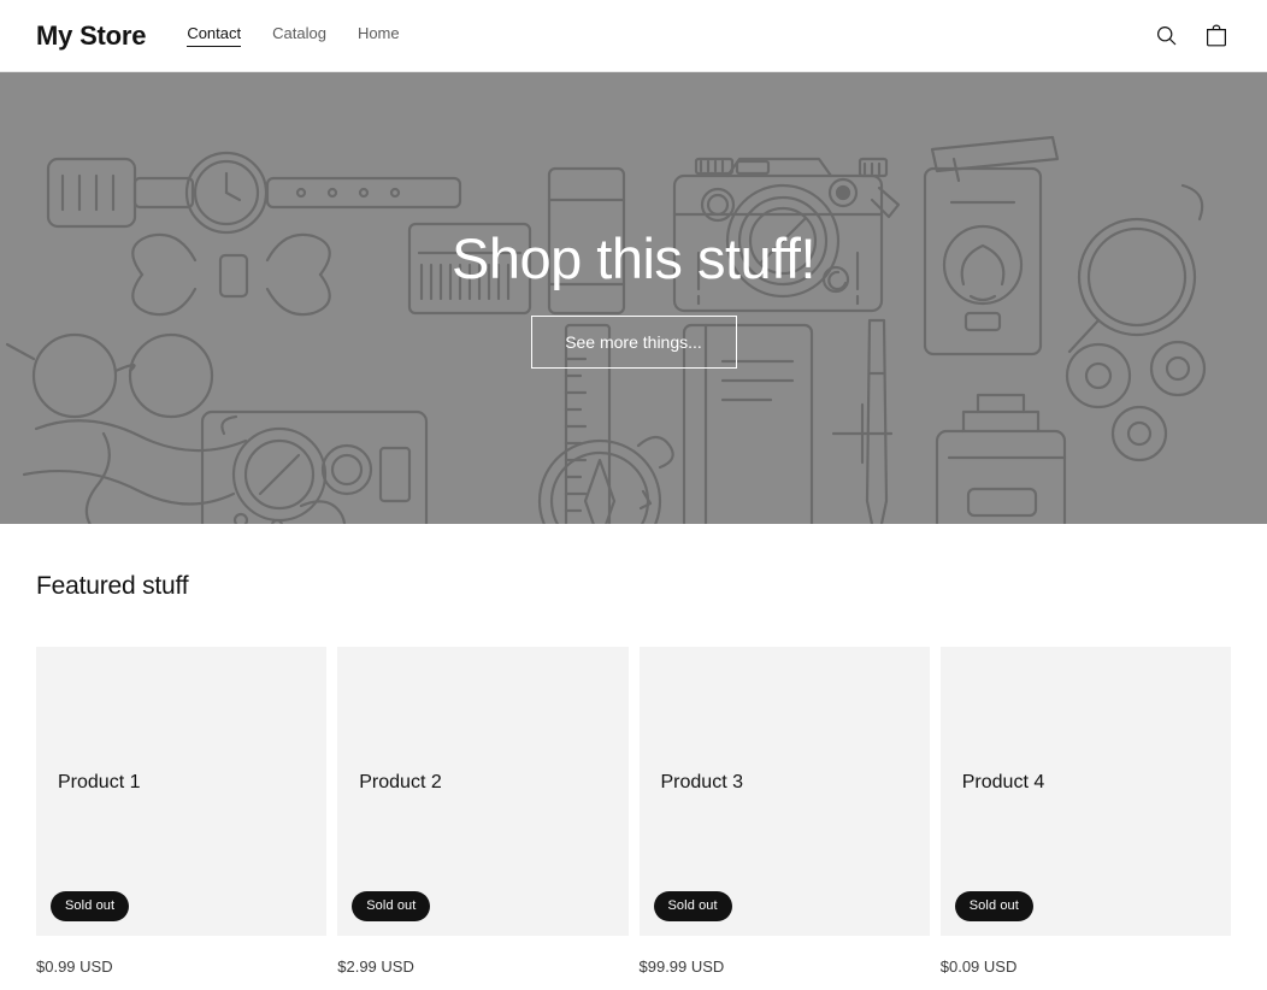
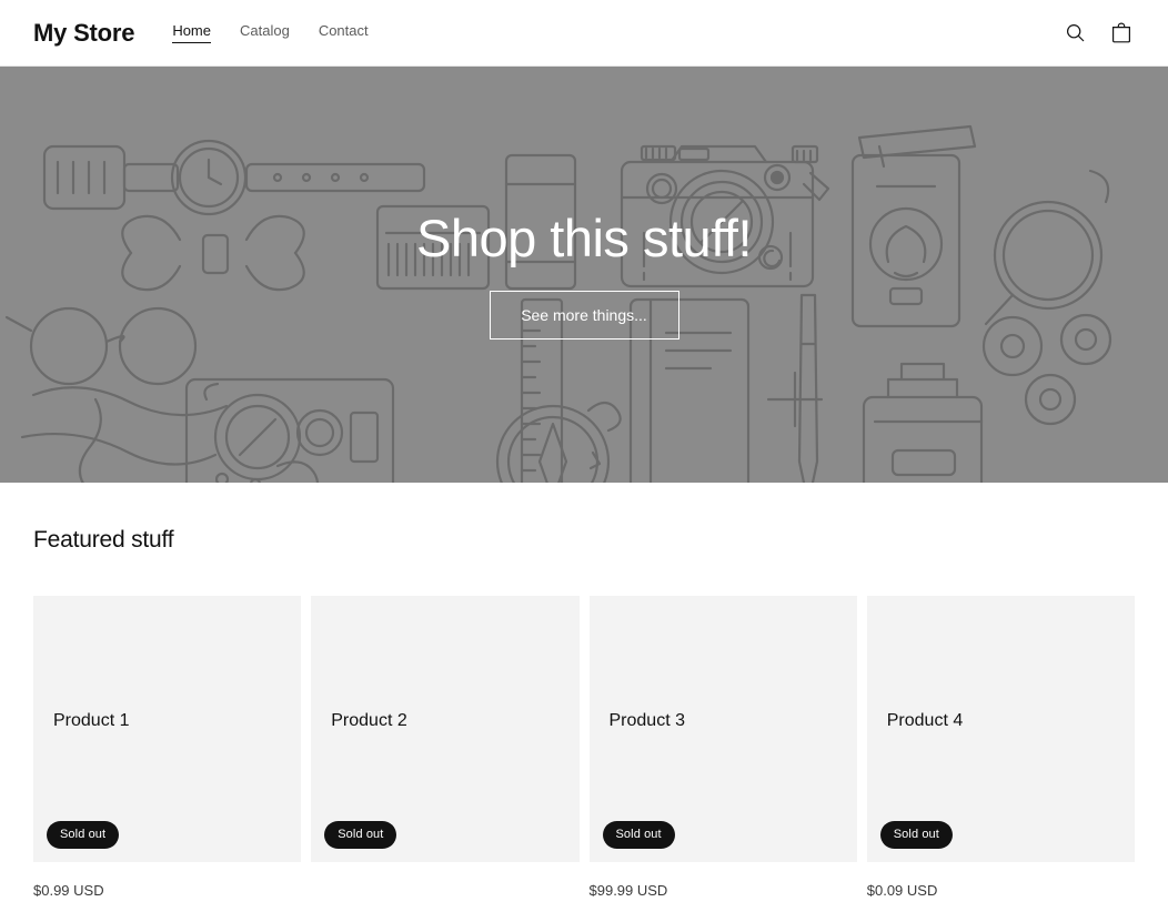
  My Store
- Contact
+ Home
  Catalog
- Home
+ Contact
  Shop this stuff!
  See more things...
  Featured stuff
  Product 1
  Sold out
  $0.99 USD
  Product 2
  Sold out
- $2.99 USD
  Product 3
  Sold out
  $99.99 USD
  Product 4
  Sold out
  $0.09 USD
